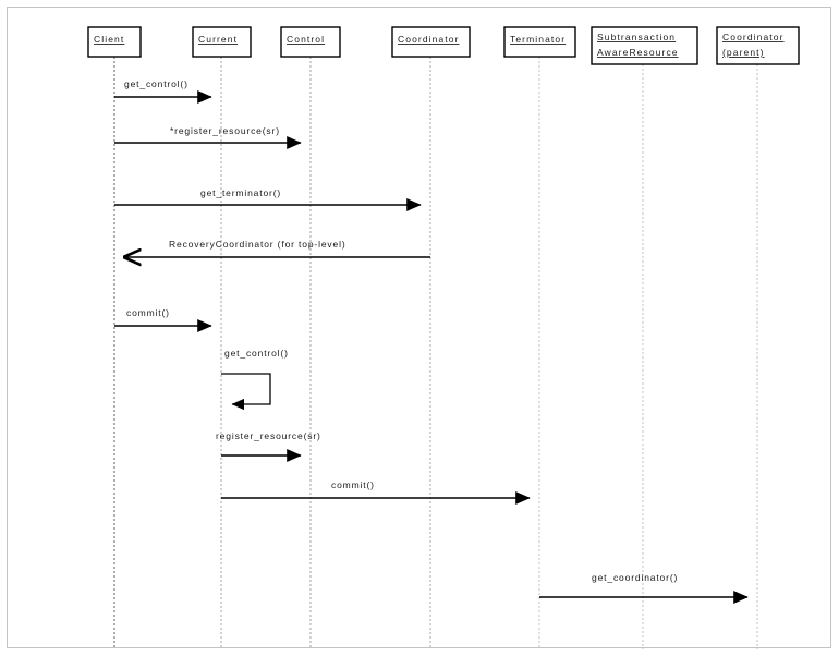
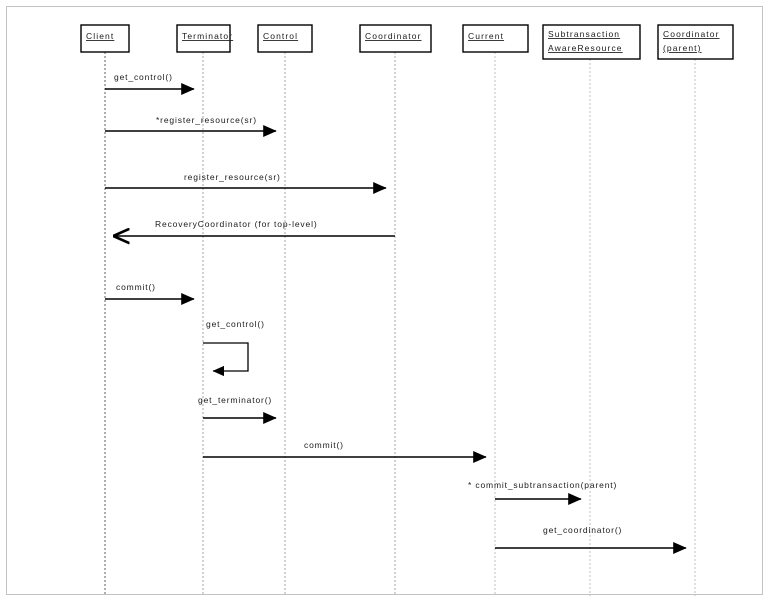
  Client
- Current
+ Terminator
  Control
  Coordinator
- Terminator
+ Current
  Subtransaction
  AwareResource
  Coordinator
  (parent)
  get_control()
  *register_resource(sr)
- get_terminator()
+ register_resource(sr)
  RecoveryCoordinator (for top-level)
  commit()
  get_control()
- register_resource(sr)
+ get_terminator()
  commit()
+ * commit_subtransaction(parent)
  get_coordinator()
